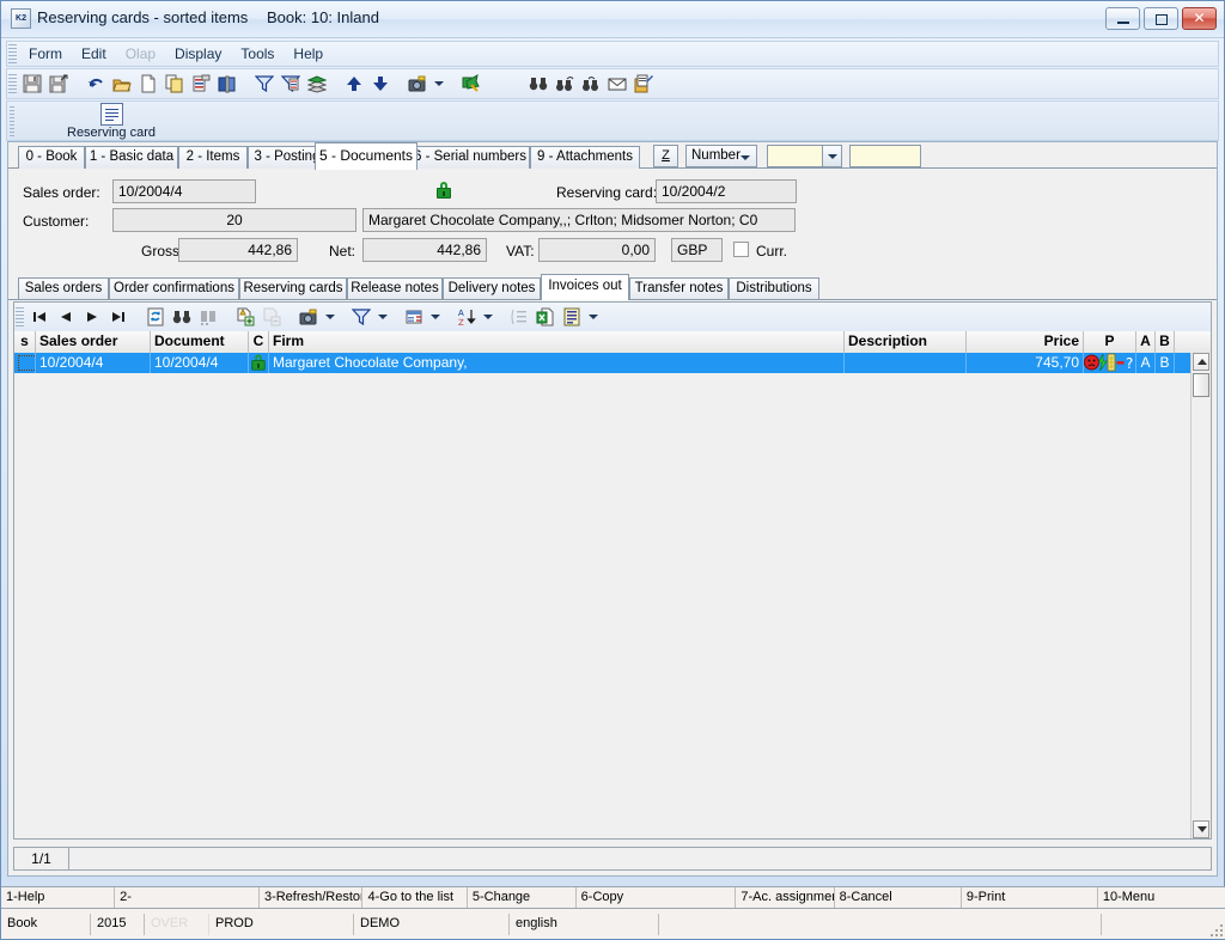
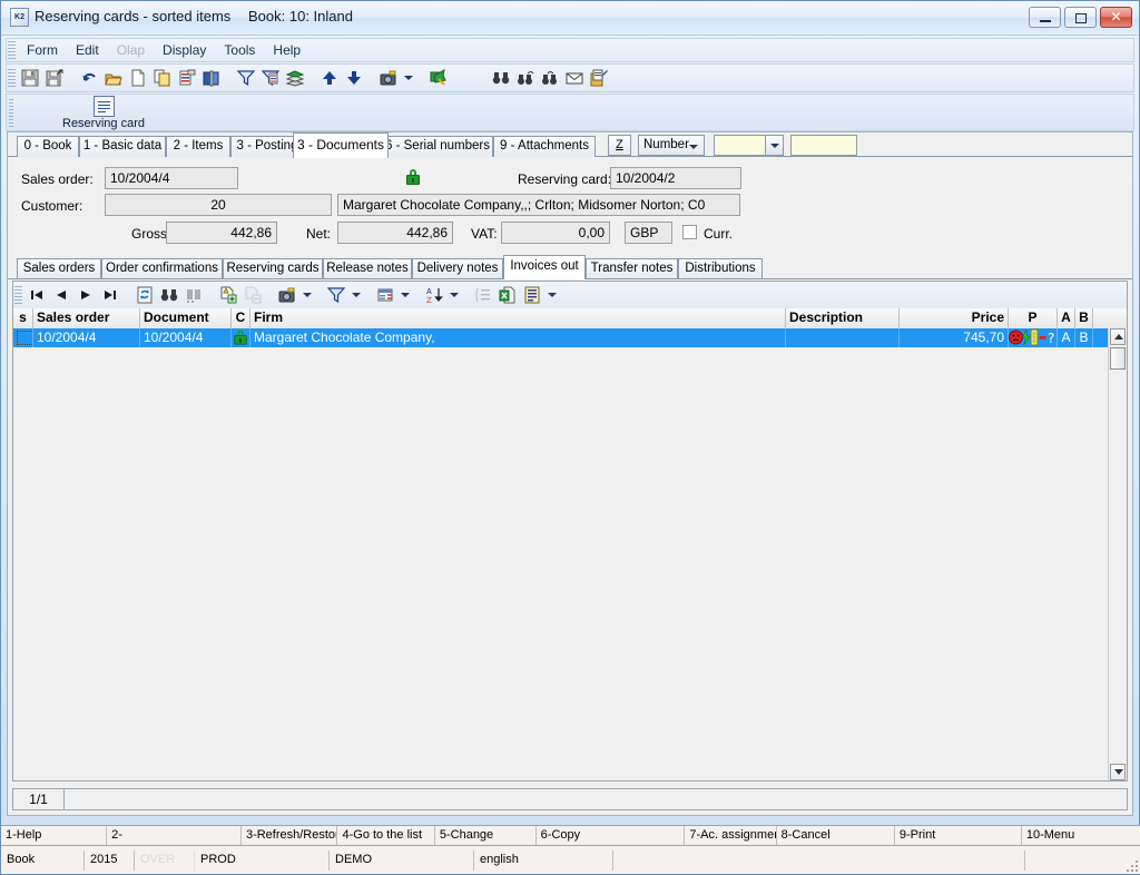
  Reserving cards - sorted items
  Book: 10: Inland
  ✕
  Form
  Edit
  Olap
  Display
  Tools
  Help
  Reserving card
  0 - Book
  1 - Basic data
  2 - Items
  3 - Postin
- 5 - Documents
+ 3 - Documents
  6 - Serial numbers
  9 - Attachments
  Z
  Number
  Sales order:
  10/2004/4
  Reserving card
  10/2004/2
  Customer:
  20
  Margaret Chocolate Company,,; Crlton; Midsomer Norton; C0
  Gross
  442,86
  Net:
  442,86
  VAT:
  0,00
  GBP
  Curr.
  Sales orders
  Order confirmations
  Reserving cards
  Release notes
  Delivery notes
  Invoices out
  Transfer notes
  Distributions
  A
  Z
  s
  Sales order
  Document
  C
  Firm
  Description
  Price
  P
  A
  B
  10/2004/4
  10/2004/4
  Margaret Chocolate Company,
  745,70
  ?
  A
  B
  1/1
  1-Help
  2-
  3-Refresh/Restor
  4-Go to the list
  5-Change
  6-Copy
  7-Ac. assignme
  8-Cancel
  9-Print
  10-Menu
  Book
  2015
  OVER
  PROD
  DEMO
  english
